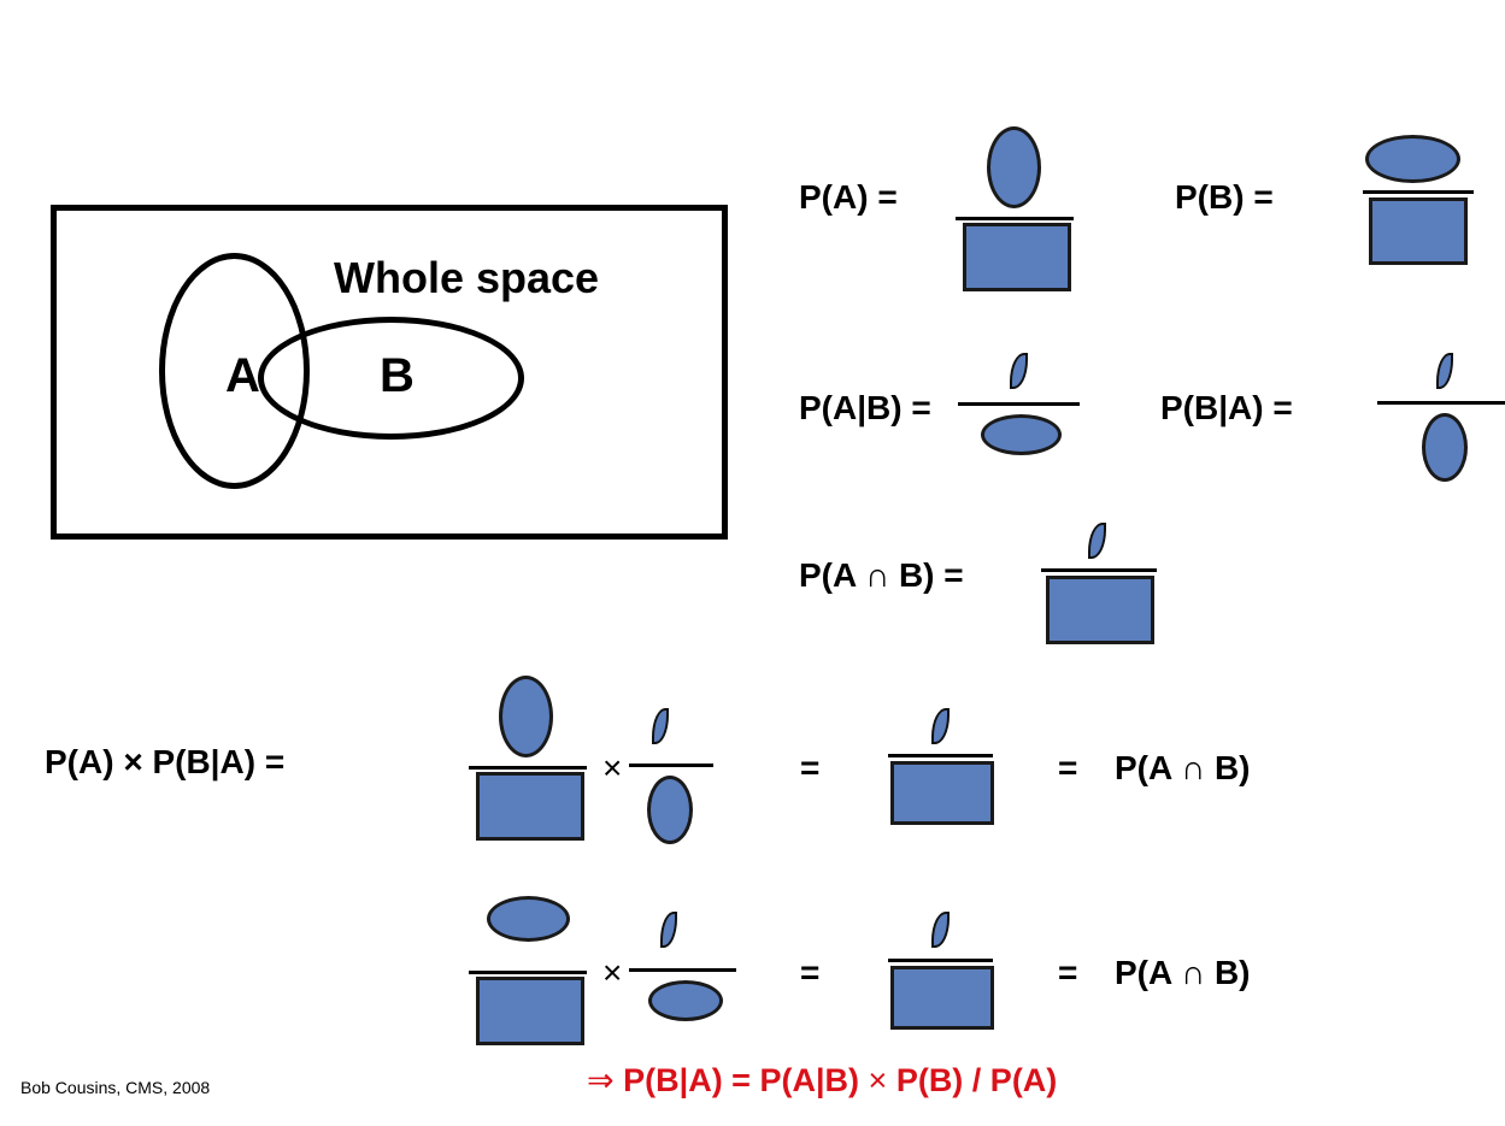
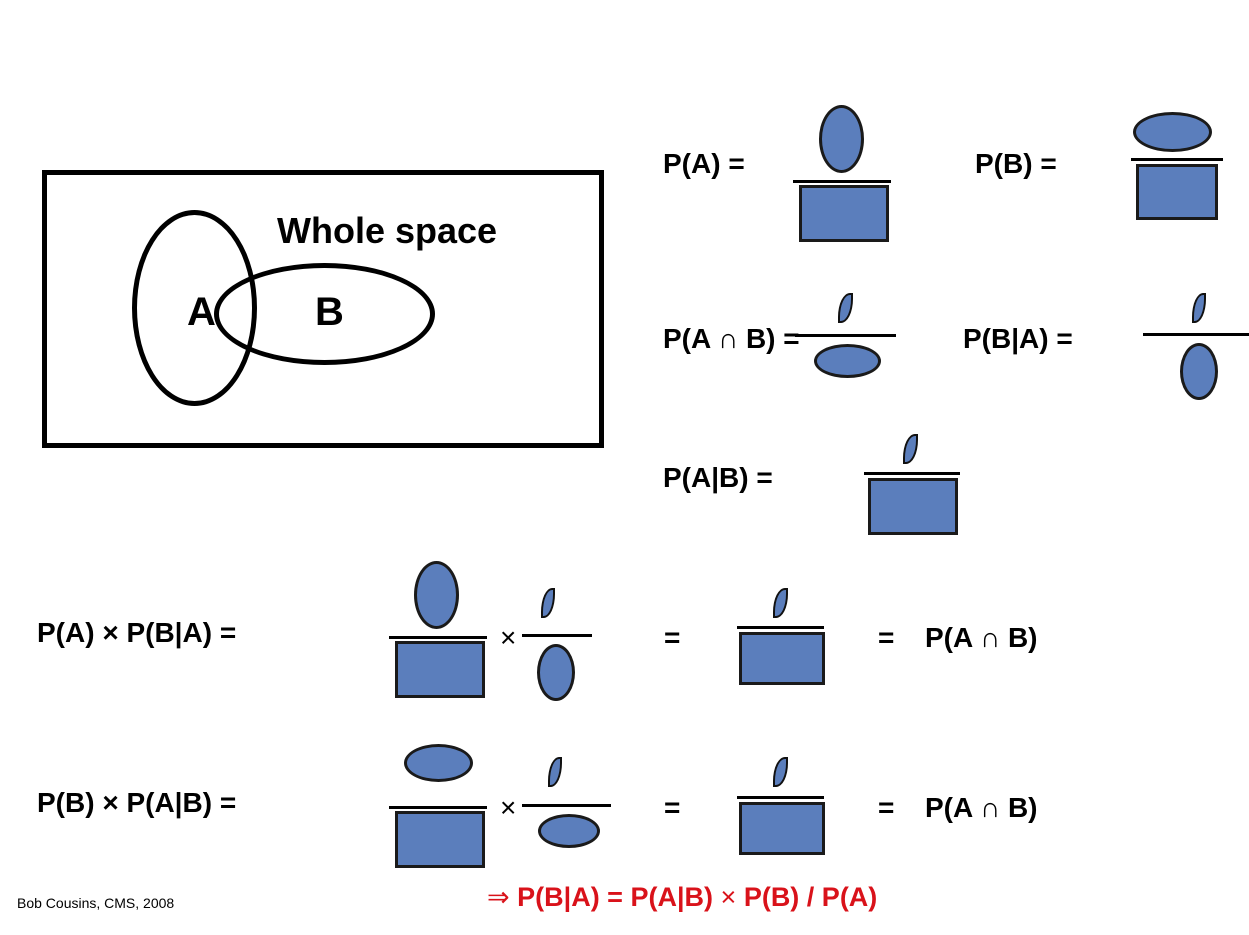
  A
  B
  Whole space
  P(A) =
  P(B) =
- P(A|B) =
+ P(A ∩ B) =
  P(B|A) =
- P(A ∩ B) =
+ P(A|B) =
  P(A) × P(B|A) =
  ×
  =
  =
  P(A ∩ B)
+ P(B) × P(A|B) =
  ×
  =
  =
  P(A ∩ B)
  ⇒ P(B|A) = P(A|B) × P(B) / P(A)
  Bob Cousins, CMS, 2008
